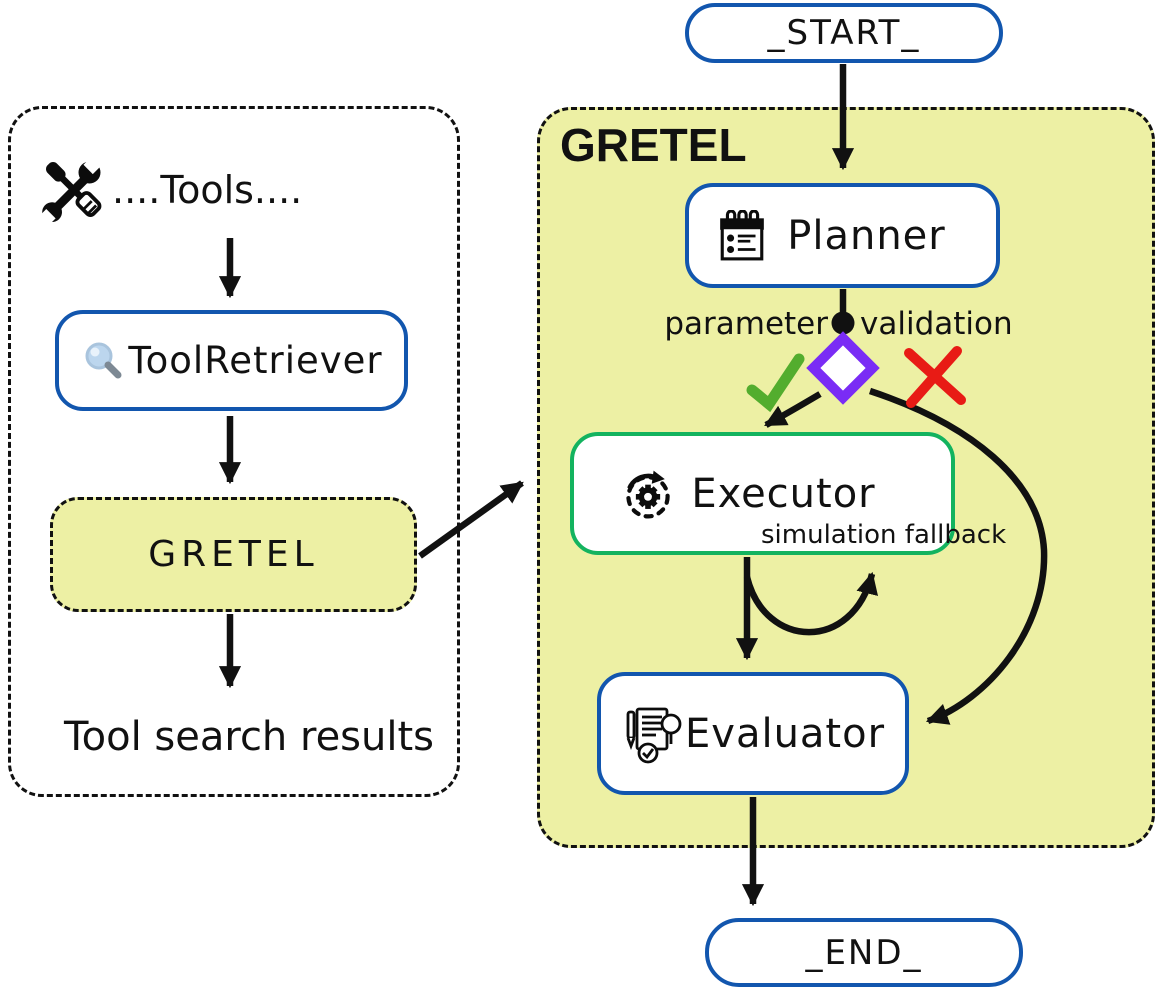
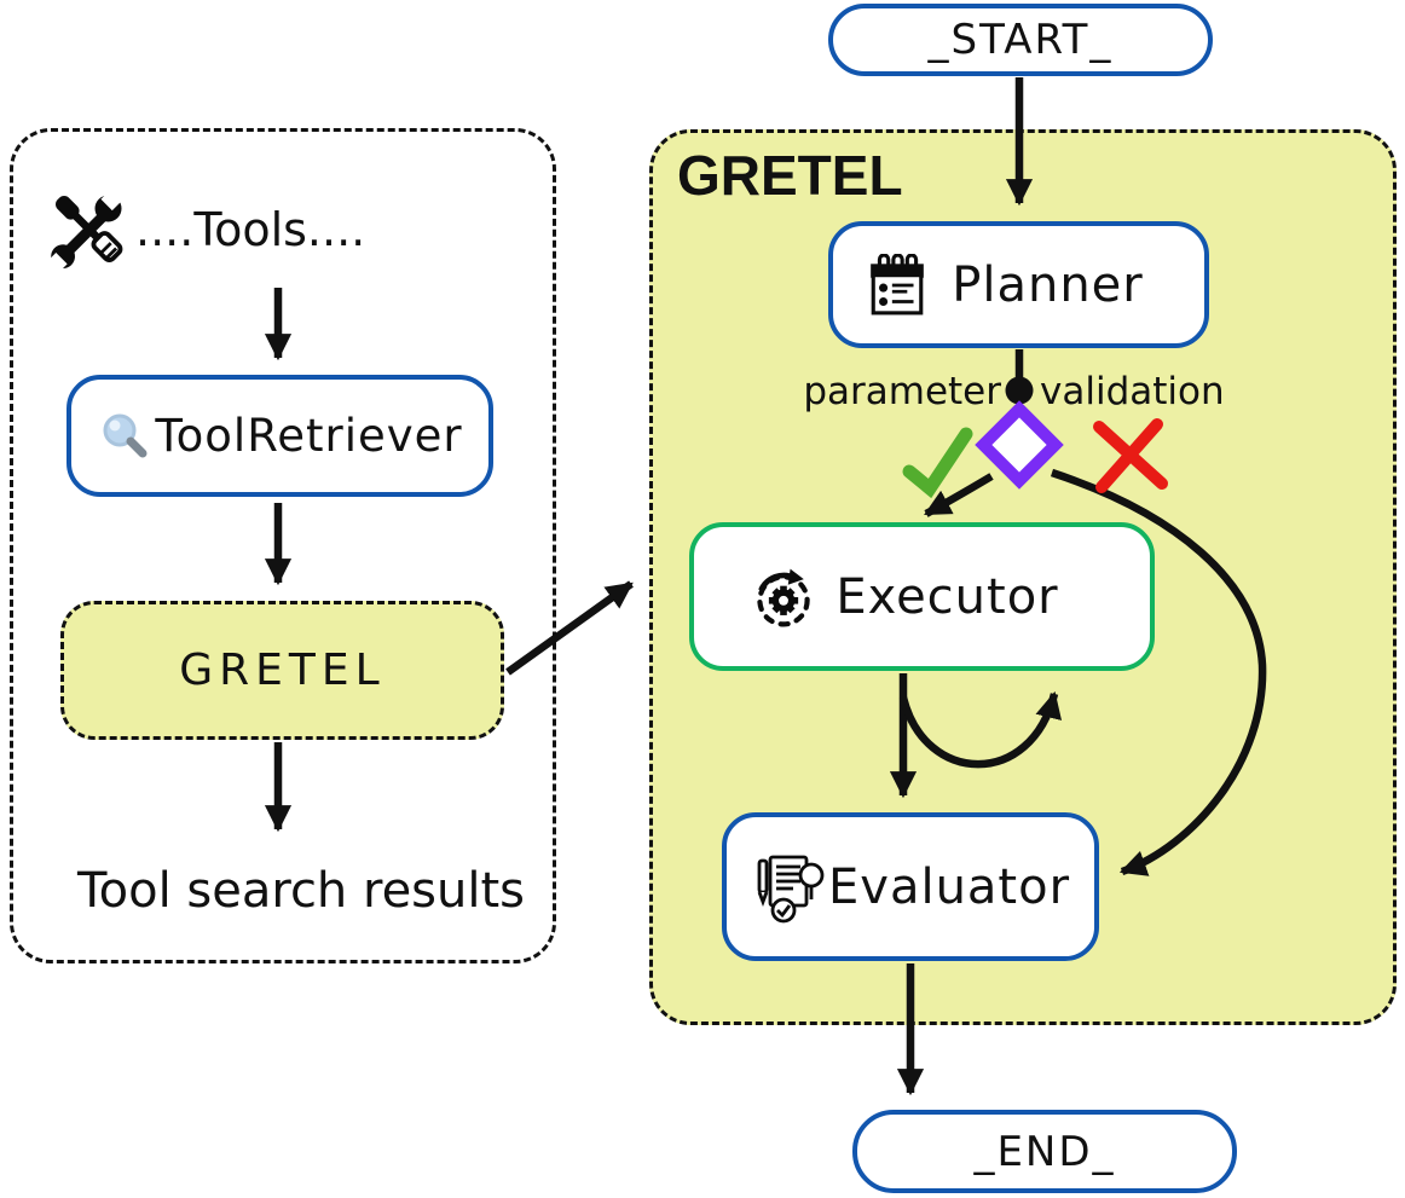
  ....Tools....
  ToolRetriever
  GRETEL
  Tool search results
  GRETEL
  _START_
  Planner
  parameter
  validation
  Executor
- simulation fallback
  Evaluator
  _END_
